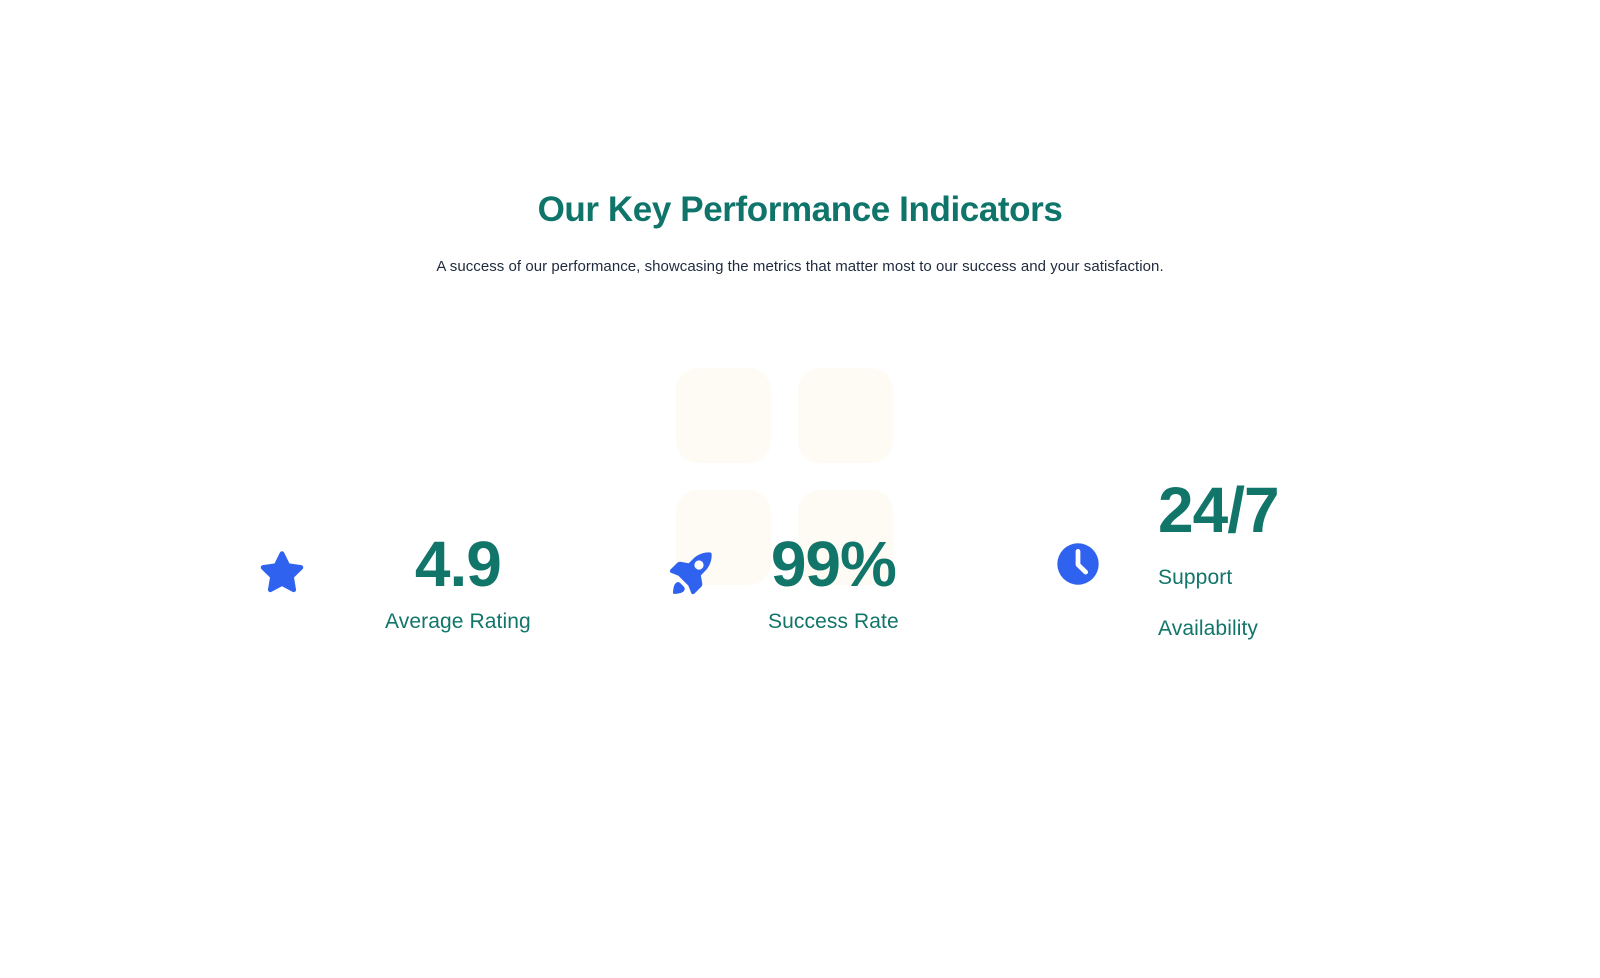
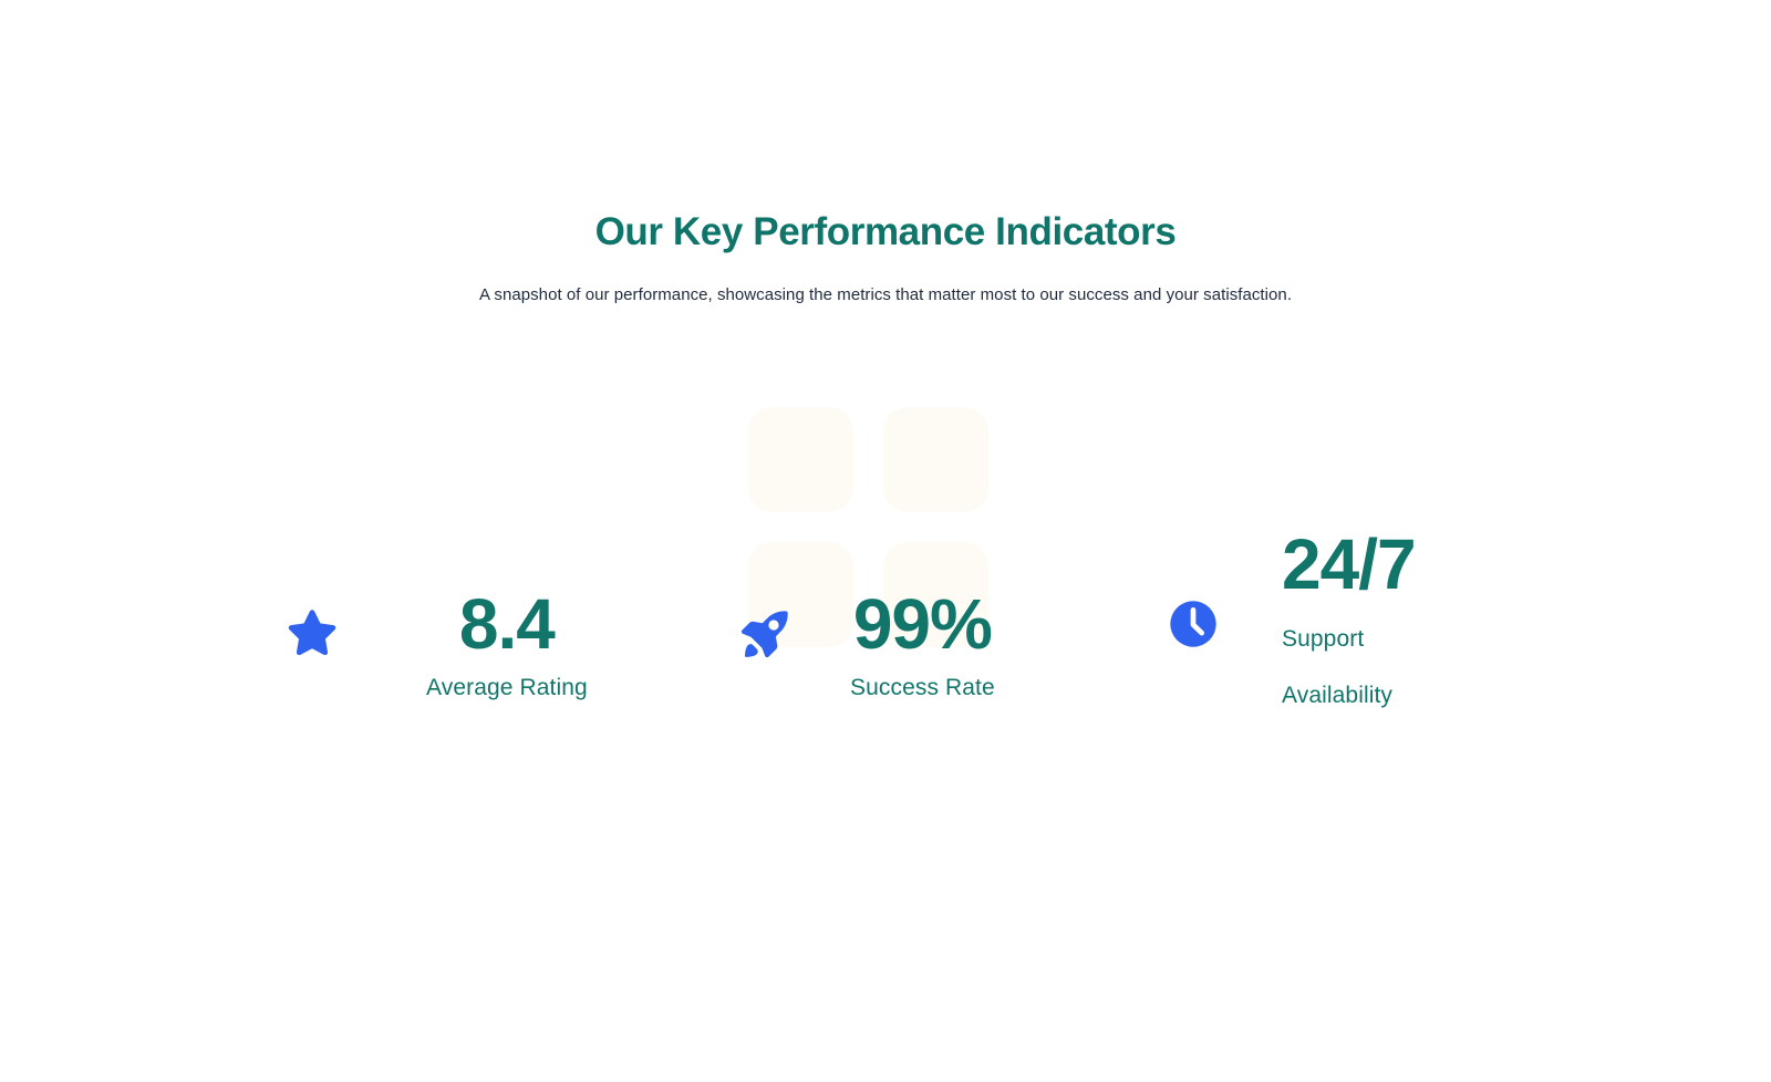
  Our Key Performance Indicators
- A success of our performance, showcasing the metrics that matter most to our success and your satisfaction.
+ A snapshot of our performance, showcasing the metrics that matter most to our success and your satisfaction.
- 4.9
+ 8.4
  Average Rating
  99%
  Success Rate
  24/7
  Support
  Availability
